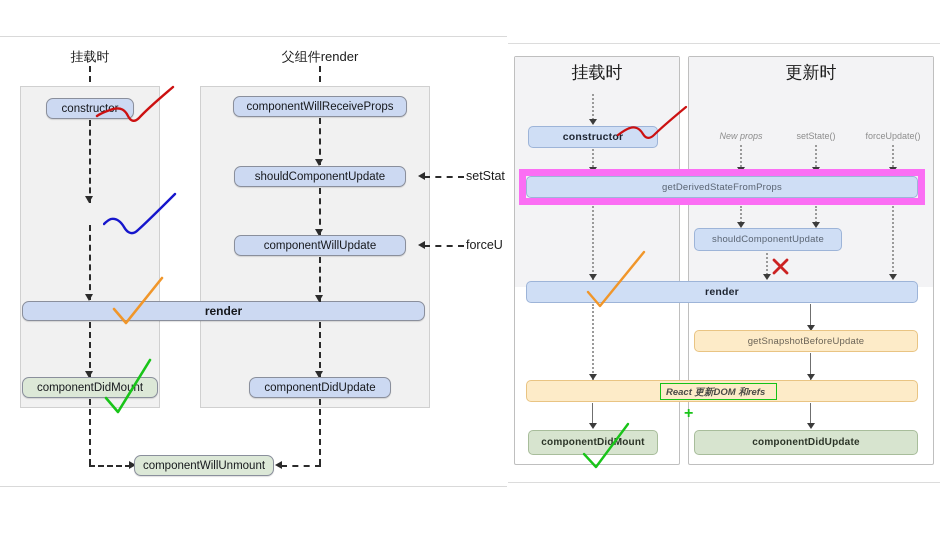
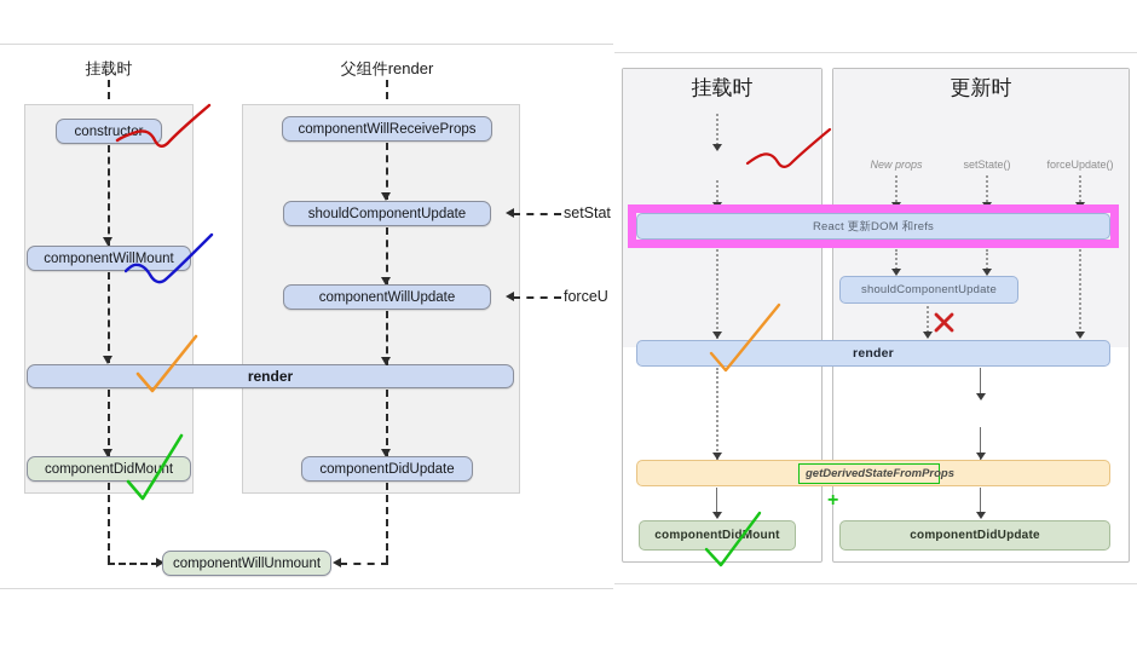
  挂载时
  父组件render
  construct
+ componentWillMount
  render
  componentDidMount
  componentWillReceiveProps
  shouldComponentUpdate
  componentWillUpdate
  componentDidUpdate
  setStat
  forceU
  componentWillUnmount
  挂载时
  更新时
- constructor
  New props
  setState()
  forceUpdate()
- getDerivedStateFromProps
+ React 更新DOM 和refs
  shouldComponentUpdate
  render
- getSnapshotBeforeUpdate
- React 更新DOM 和refs
+ getDerivedStateFromProps
  +
  componentDidMount
  componentDidUpdate
